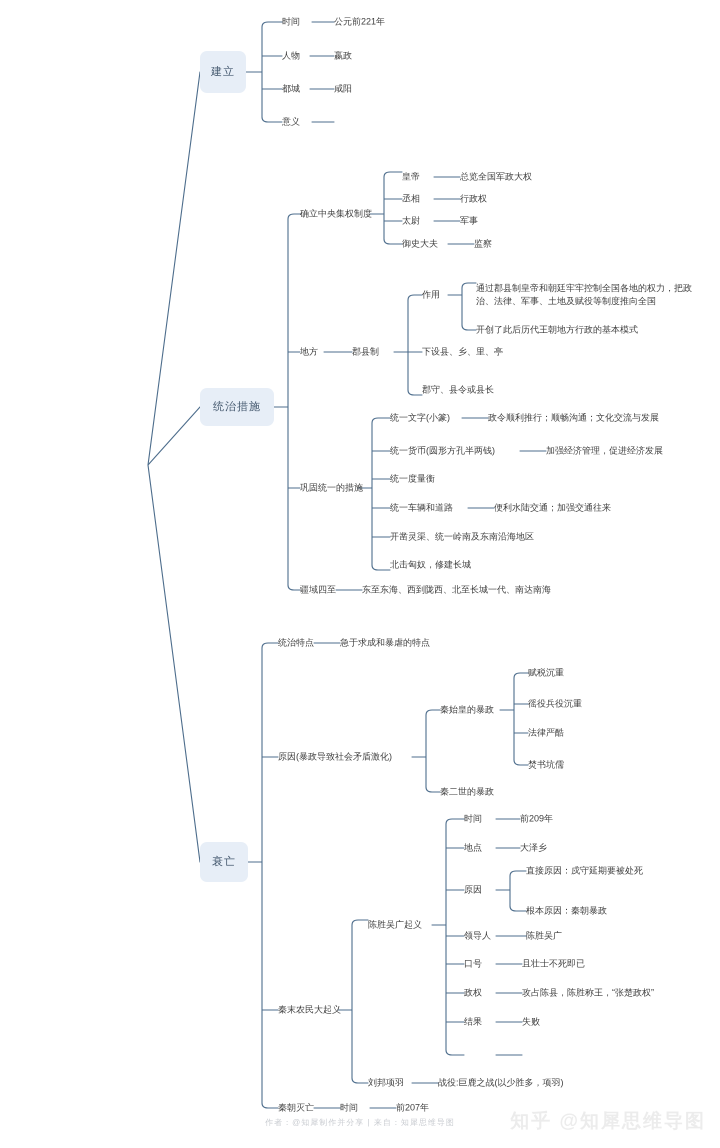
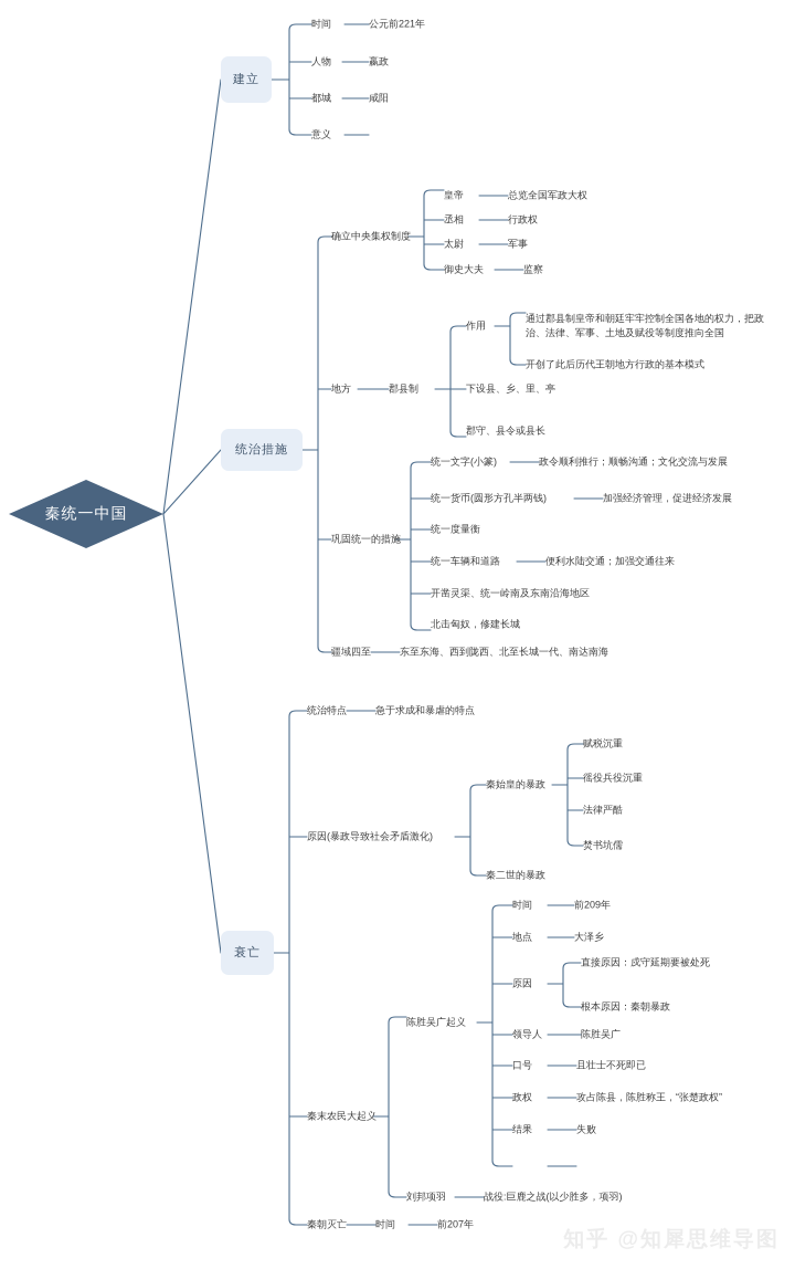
+ 秦统一中国
  建立
  统治措施
  衰亡
  时间
  公元前221年
  人物
  嬴政
  都城
  咸阳
  意义
  确立中央集权制度
  皇帝
  总览全国军政大权
  丞相
  行政权
  太尉
  军事
  御史大夫
  监察
  地方
  郡县制
  作用
  通过郡县制皇帝和朝廷牢牢控制全国各地的权力，把政治、法律、军事、土地及赋役等制度推向全国
  开创了此后历代王朝地方行政的基本模式
  下设县、乡、里、亭
  郡守、县令或县长
  巩固统一的措施
  统一文字(小篆)
  政令顺利推行；顺畅沟通；文化交流与发展
  统一货币(圆形方孔半两钱)
  加强经济管理，促进经济发展
  统一度量衡
  统一车辆和道路
  便利水陆交通；加强交通往来
  开凿灵渠、统一岭南及东南沿海地区
  北击匈奴，修建长城
  疆域四至
  东至东海、西到陇西、北至长城一代、南达南海
  统治特点
  急于求成和暴虐的特点
  原因(暴政导致社会矛盾激化)
  秦始皇的暴政
  赋税沉重
  徭役兵役沉重
  法律严酷
  焚书坑儒
  秦二世的暴政
  秦末农民大起义
  陈胜吴广起义
  时间
  前209年
  地点
  大泽乡
  原因
  直接原因：戍守延期要被处死
  根本原因：秦朝暴政
  领导人
  陈胜吴广
  口号
  且壮士不死即已
  政权
  攻占陈县，陈胜称王，“张楚政权”
  结果
  失败
  刘邦项羽
  战役:巨鹿之战(以少胜多，项羽)
  秦朝灭亡
  时间
  前207年
- 作者：@知犀制作并分享 | 来自：知犀思维导图
